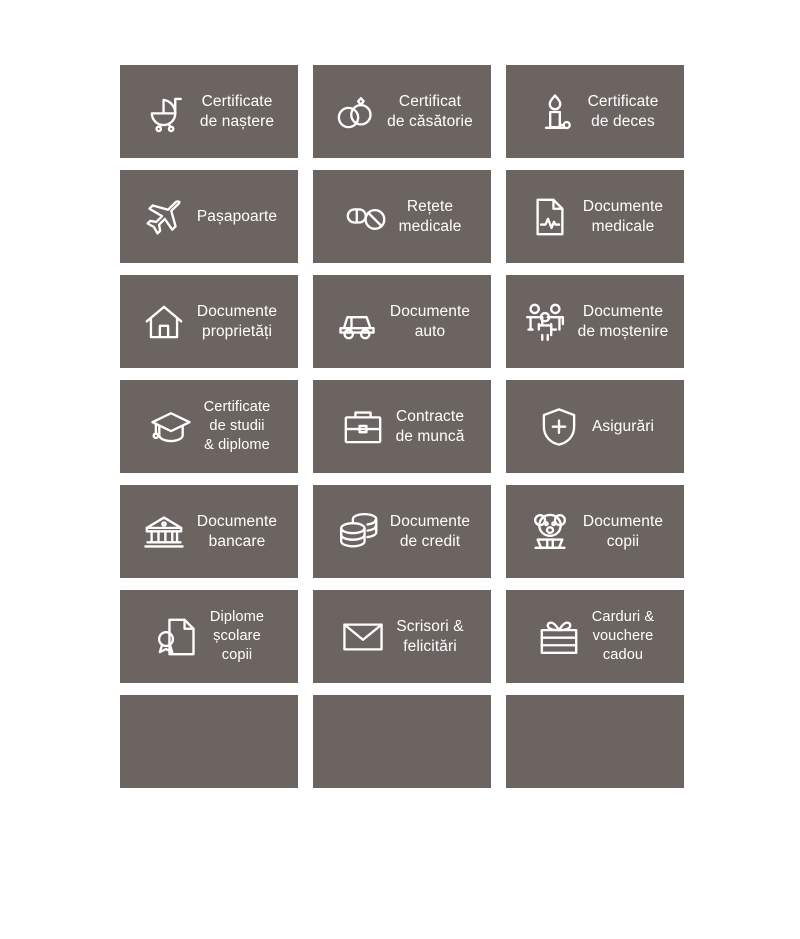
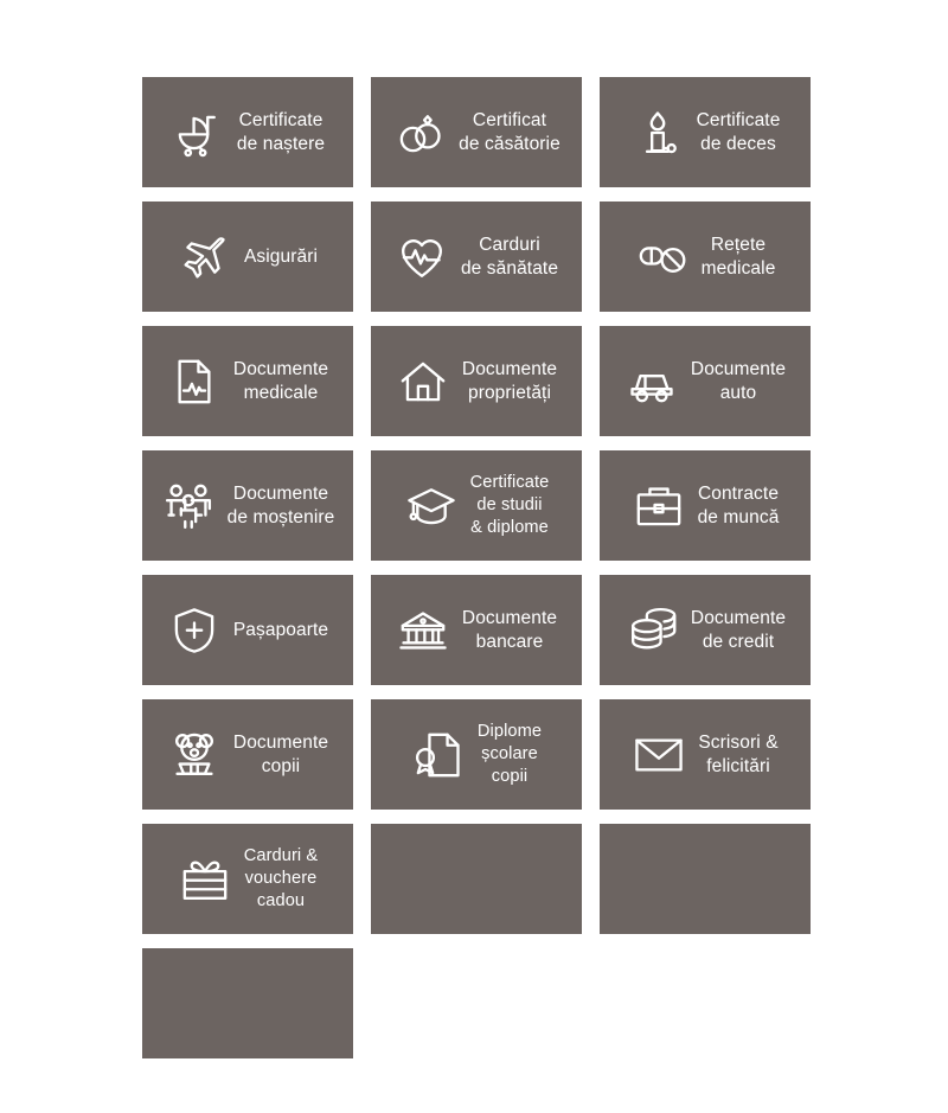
  Certificate
  de naștere
  Certificat
  de căsătorie
  Certificate
  de deces
- Pașapoarte
+ Asigurări
+ Carduri
+ de sănătate
  Rețete
  medicale
  Documente
  medicale
  Documente
  proprietăți
  Documente
  auto
  Documente
  de moștenire
  Certificate
  de studii
  & diplome
  Contracte
  de muncă
- Asigurări
+ Pașapoarte
  Documente
  bancare
  Documente
  de credit
  Documente
  copii
  Diplome
  școlare
  copii
  Scrisori &
  felicitări
  Carduri &
  vouchere
  cadou
